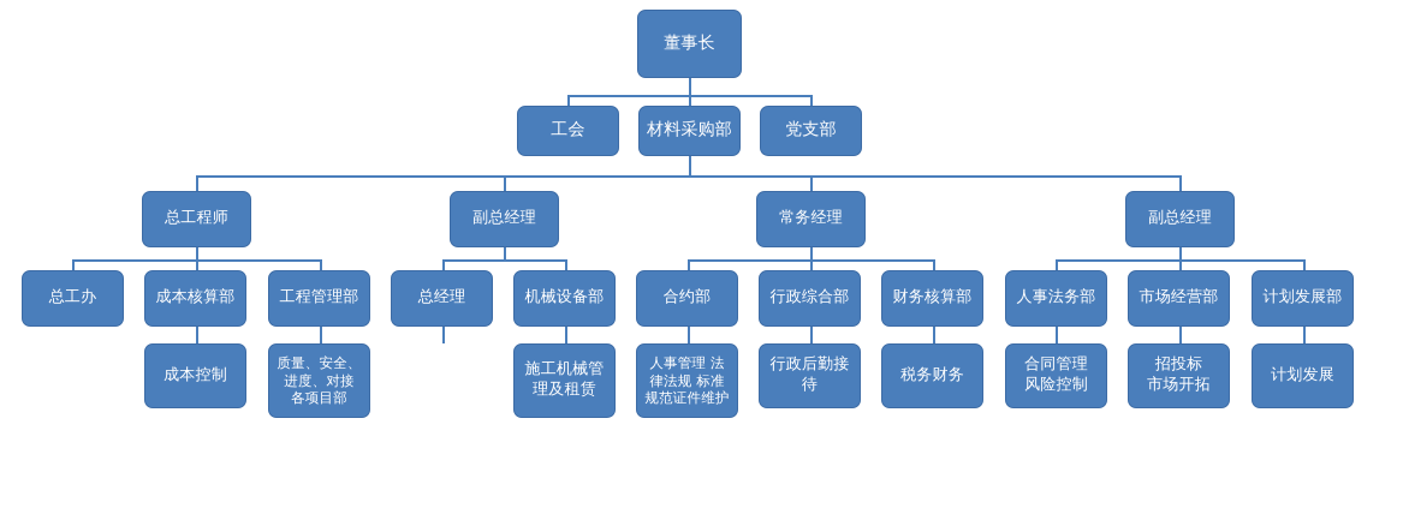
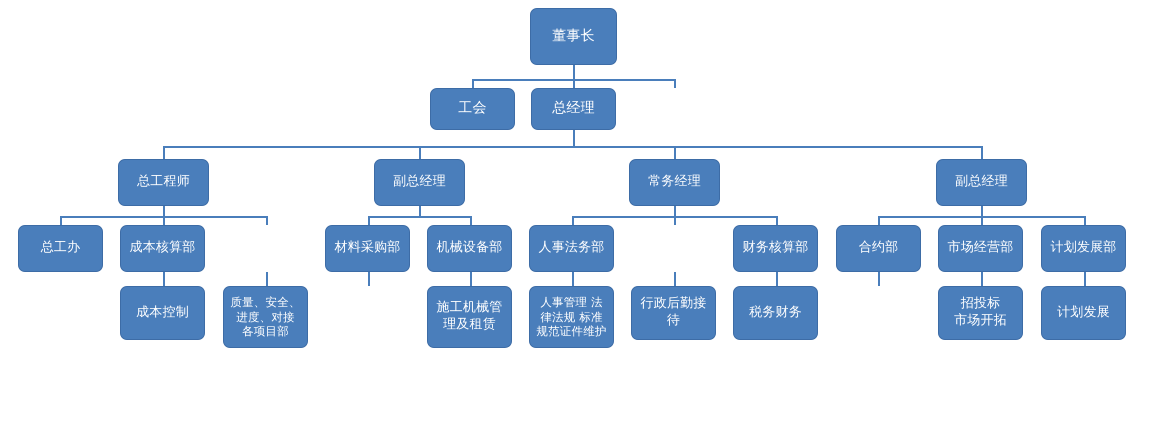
  董事长
  工会
- 材料采购部
+ 总经理
- 党支部
  总工程师
  副总经理
  常务经理
  副总经理
  总工办
  成本核算部
- 工程管理部
- 总经理
+ 材料采购部
  机械设备部
- 合约部
+ 人事法务部
- 行政综合部
  财务核算部
- 人事法务部
+ 合约部
  市场经营部
  计划发展部
  成本控制
  质量、安全、
  进度、对接
  各项目部
  施工机械管
  理及租赁
  人事管理 法
  律法规 标准
  规范证件维护
  行政后勤接
  待
  税务财务
- 合同管理
- 风险控制
  招投标
  市场开拓
  计划发展
